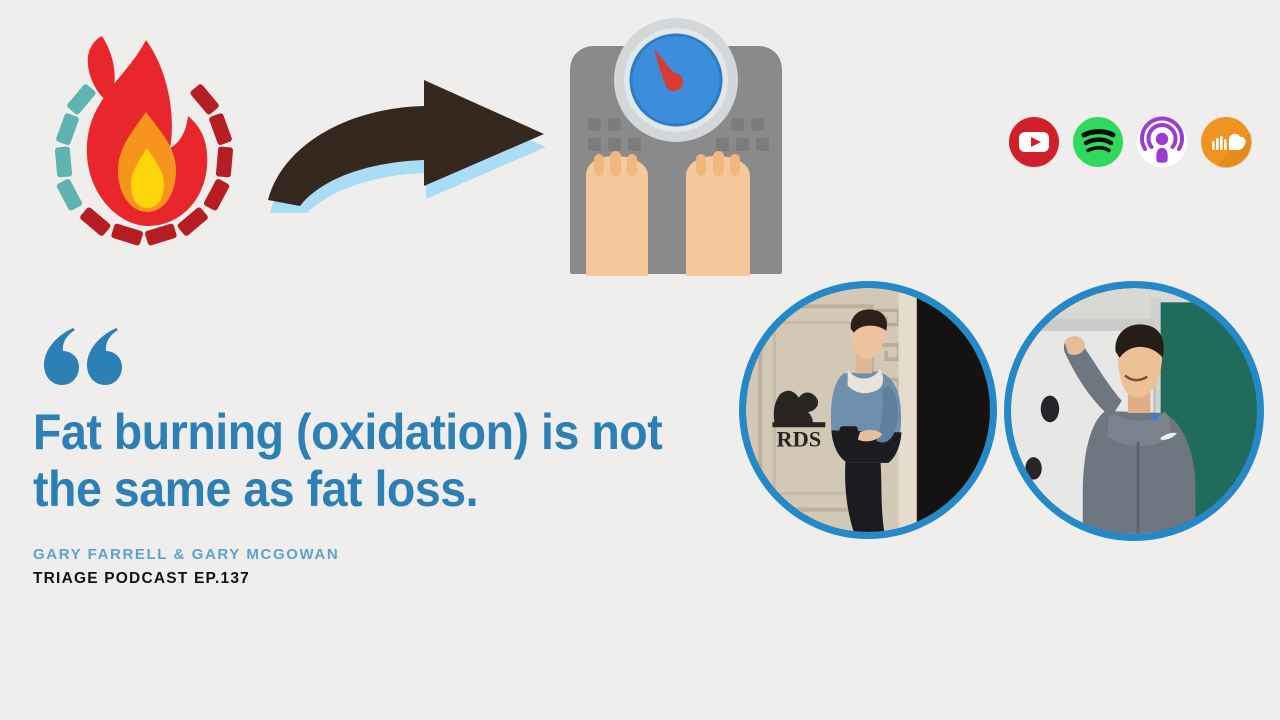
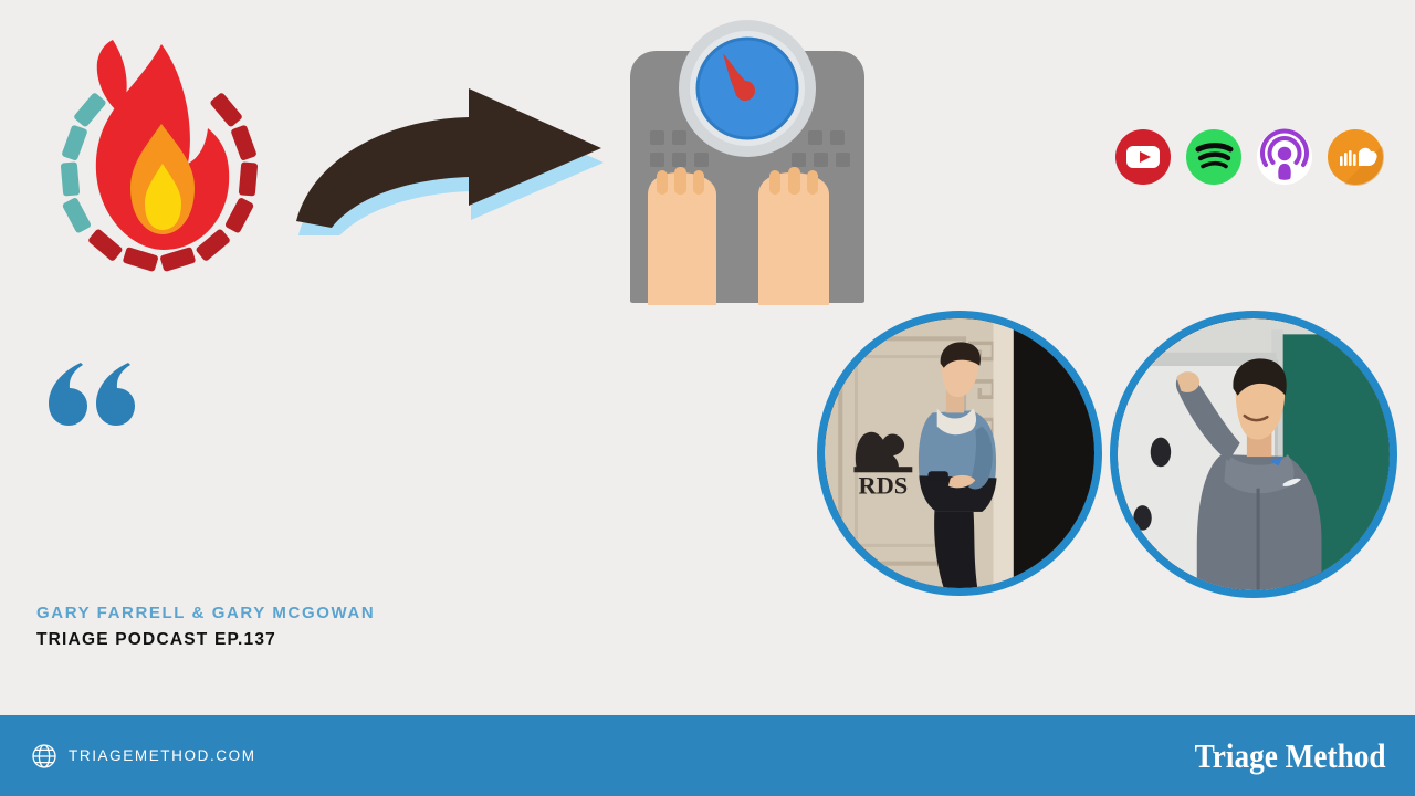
- Fat burning (oxidation) is not the same as fat loss.
  GARY FARRELL & GARY MCGOWAN
  TRIAGE PODCAST EP.137
  RDS
+ TRIAGEMETHOD.COM
+ Triage Method
